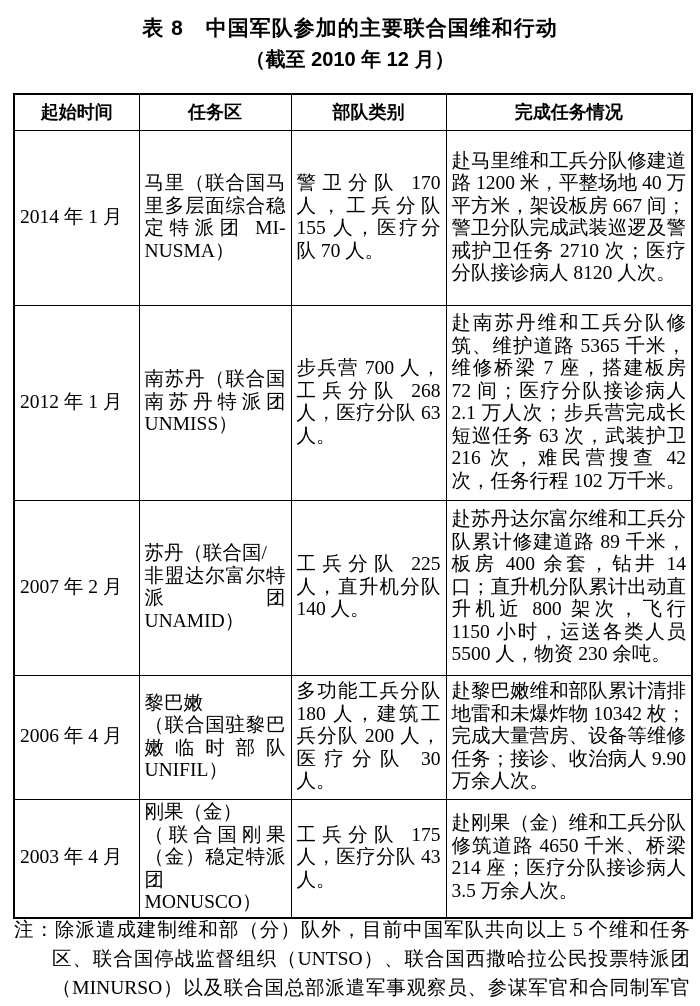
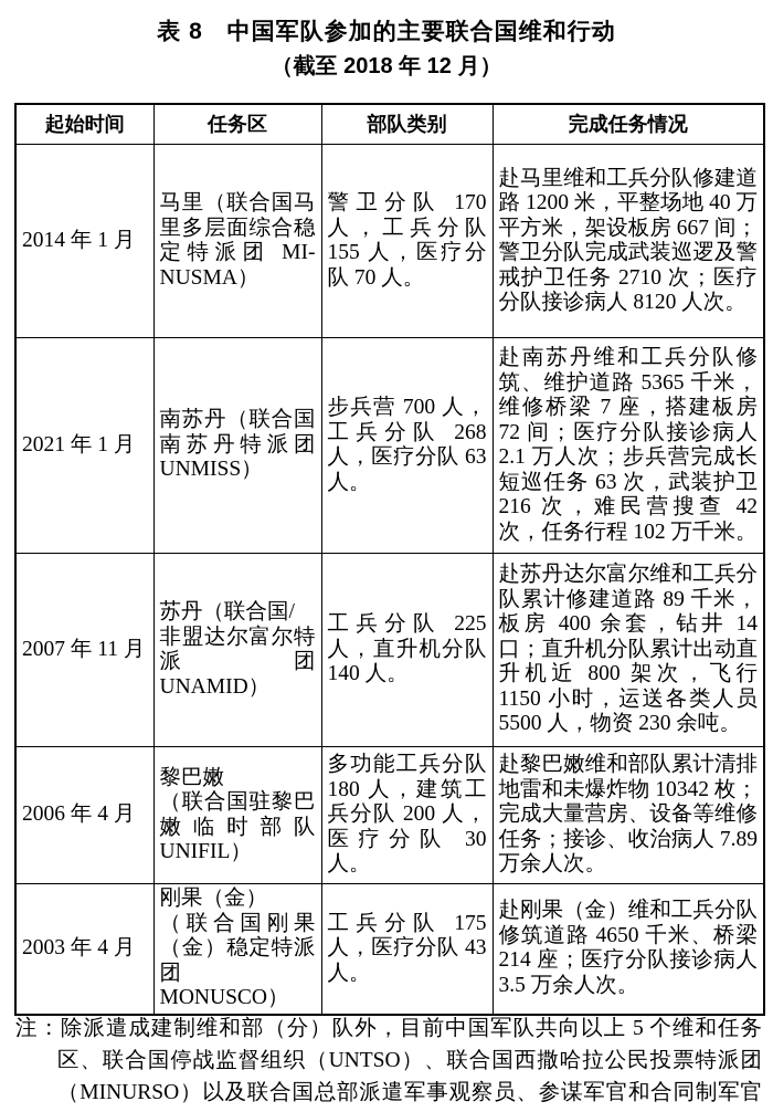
  表 8 中国军队参加的主要联合国维和行动
- （截至 2010 年 12 月）
+ （截至 2018 年 12 月）
  起始时间	任务区	部队类别	完成任务情况
  2014 年 1 月	马里（联合国马里多层面综合稳定特派团 MI-NUSMA）	警卫分队 170 人，工兵分队 155 人，医疗分队 70 人。	赴马里维和工兵分队修建道路 1200 米，平整场地 40 万平方米，架设板房 667 间；警卫分队完成武装巡逻及警戒护卫任务 2710 次；医疗分队接诊病人 8120 人次。
- 2012 年 1 月	南苏丹（联合国南苏丹特派团 UNMISS）	步兵营 700 人，工兵分队 268 人，医疗分队 63 人。	赴南苏丹维和工兵分队修筑、维护道路 5365 千米，维修桥梁 7 座，搭建板房 72 间；医疗分队接诊病人 2.1 万人次；步兵营完成长短巡任务 63 次，武装护卫 216 次，难民营搜查 42 次，任务行程 102 万千米。
+ 2021 年 1 月	南苏丹（联合国南苏丹特派团 UNMISS）	步兵营 700 人，工兵分队 268 人，医疗分队 63 人。	赴南苏丹维和工兵分队修筑、维护道路 5365 千米，维修桥梁 7 座，搭建板房 72 间；医疗分队接诊病人 2.1 万人次；步兵营完成长短巡任务 63 次，武装护卫 216 次，难民营搜查 42 次，任务行程 102 万千米。
- 2007 年 2 月	苏丹（联合国/ 非盟达尔富尔特派团 UNAMID）	工兵分队 225 人，直升机分队 140 人。	赴苏丹达尔富尔维和工兵分队累计修建道路 89 千米，板房 400 余套，钻井 14 口；直升机分队累计出动直升机近 800 架次，飞行 1150 小时，运送各类人员 5500 人，物资 230 余吨。
+ 2007 年 11 月	苏丹（联合国/ 非盟达尔富尔特派团 UNAMID）	工兵分队 225 人，直升机分队 140 人。	赴苏丹达尔富尔维和工兵分队累计修建道路 89 千米，板房 400 余套，钻井 14 口；直升机分队累计出动直升机近 800 架次，飞行 1150 小时，运送各类人员 5500 人，物资 230 余吨。
- 2006 年 4 月	黎巴嫩 （联合国驻黎巴嫩临时部队 UNIFIL）	多功能工兵分队 180 人，建筑工兵分队 200 人，医疗分队 30 人。	赴黎巴嫩维和部队累计清排地雷和未爆炸物 10342 枚；完成大量营房、设备等维修任务；接诊、收治病人 9.90 万余人次。
+ 2006 年 4 月	黎巴嫩 （联合国驻黎巴嫩临时部队 UNIFIL）	多功能工兵分队 180 人，建筑工兵分队 200 人，医疗分队 30 人。	赴黎巴嫩维和部队累计清排地雷和未爆炸物 10342 枚；完成大量营房、设备等维修任务；接诊、收治病人 7.89 万余人次。
  2003 年 4 月	刚果（金） （联合国刚果（金）稳定特派团 MONUSCO）	工兵分队 175 人，医疗分队 43 人。	赴刚果（金）维和工兵分队修筑道路 4650 千米、桥梁 214 座；医疗分队接诊病人 3.5 万余人次。
  注：除派遣成建制维和部（分）队外，目前中国军队共向以上 5 个维和任务区、联合国停战监督组织（UNTSO）、联合国西撒哈拉公民投票特派团（MINURSO）以及联合国总部派遣军事观察员、参谋军官和合同制军官
